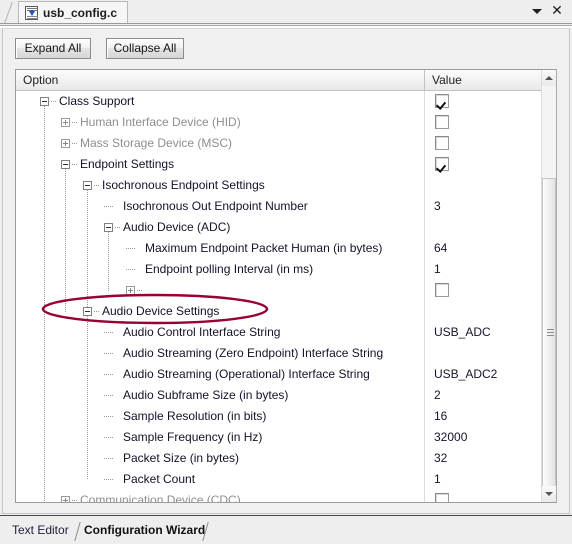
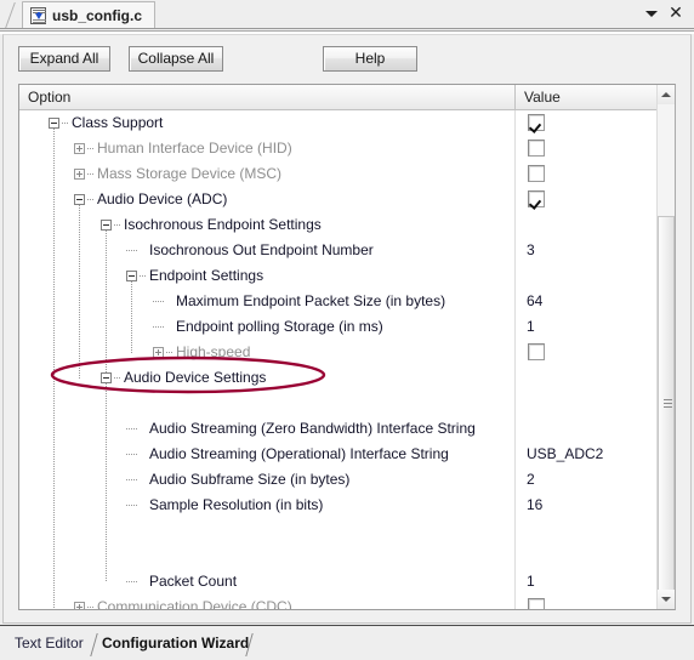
  usb_config.c
  ✕
  Expand All
  Collapse All
+ Help
  Option
  Value
  Class Support
  Human Interface Device (HID)
  Mass Storage Device (MSC)
- Endpoint Settings
+ Audio Device (ADC)
  Isochronous Endpoint Settings
  Isochronous Out Endpoint Number
  3
- Audio Device (ADC)
+ Endpoint Settings
- Maximum Endpoint Packet Human (in bytes)
+ Maximum Endpoint Packet Size (in bytes)
  64
- Endpoint polling Interval (in ms)
+ Endpoint polling Storage (in ms)
  1
+ High-speed
  Audio Device Settings
- Audio Control Interface String
- USB_ADC
- Audio Streaming (Zero Endpoint) Interface String
+ Audio Streaming (Zero Bandwidth) Interface String
  Audio Streaming (Operational) Interface String
  USB_ADC2
  Audio Subframe Size (in bytes)
  2
  Sample Resolution (in bits)
  16
- Sample Frequency (in Hz)
- 32000
- Packet Size (in bytes)
- 32
  Packet Count
  1
  Communication Device (CDC)
  Text Editor
  Configuration Wizard
